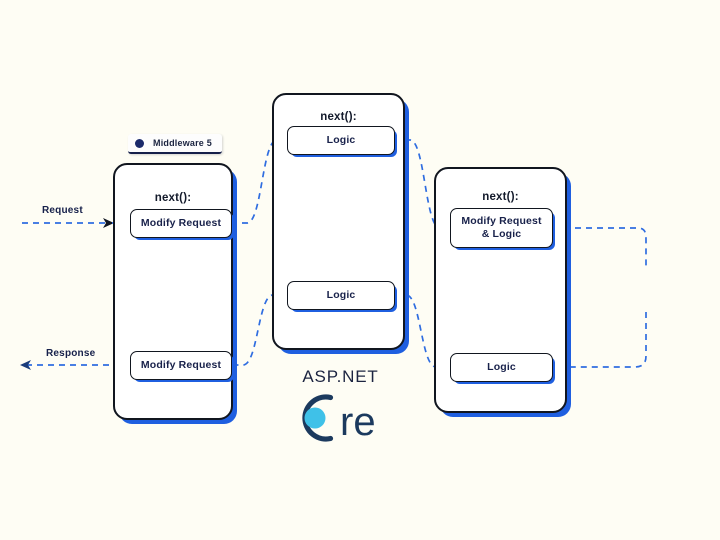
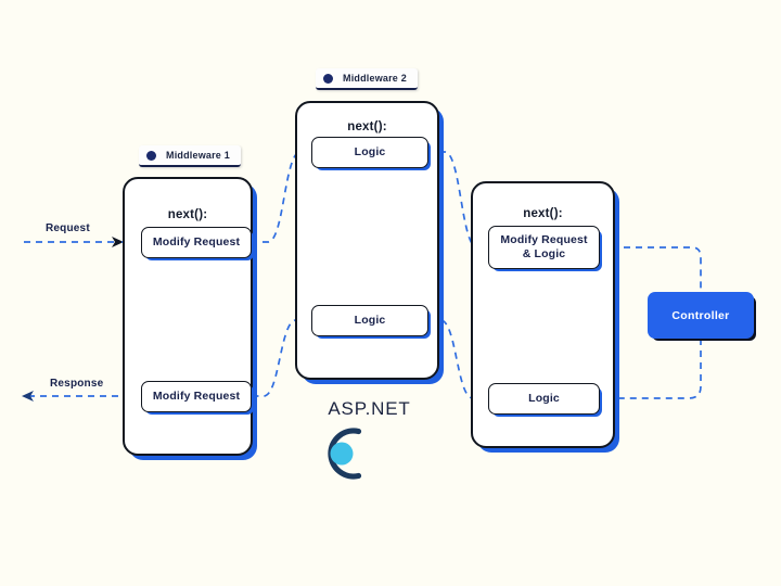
  Request
  Response
- Middleware 5
+ Middleware 1
  next():
  Modify Request
  Modify Request
+ Middleware 2
  next():
  Logic
  Logic
  next():
  Modify Request
  & Logic
  Logic
+ Controller
  ASP.NET
- re
